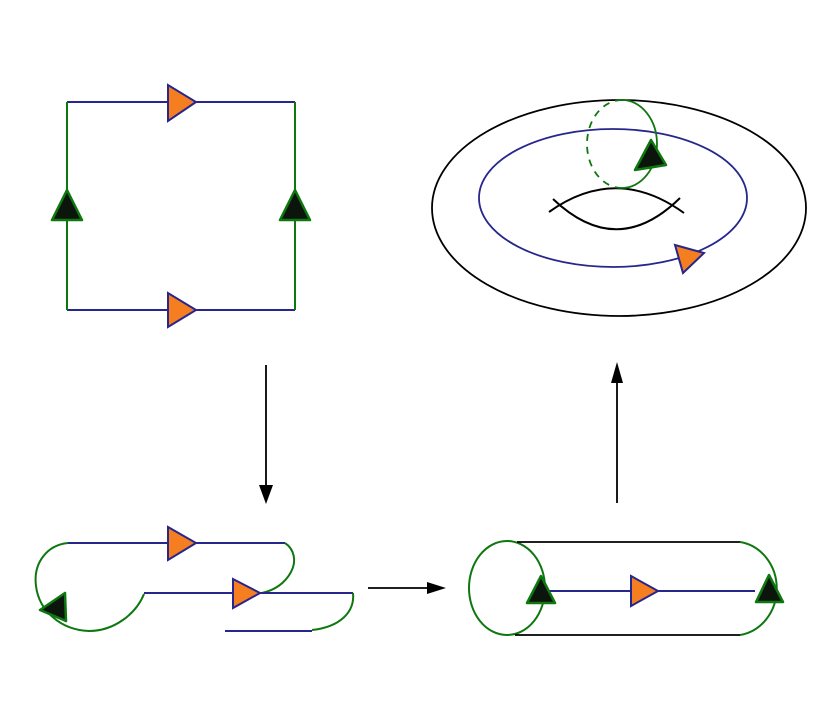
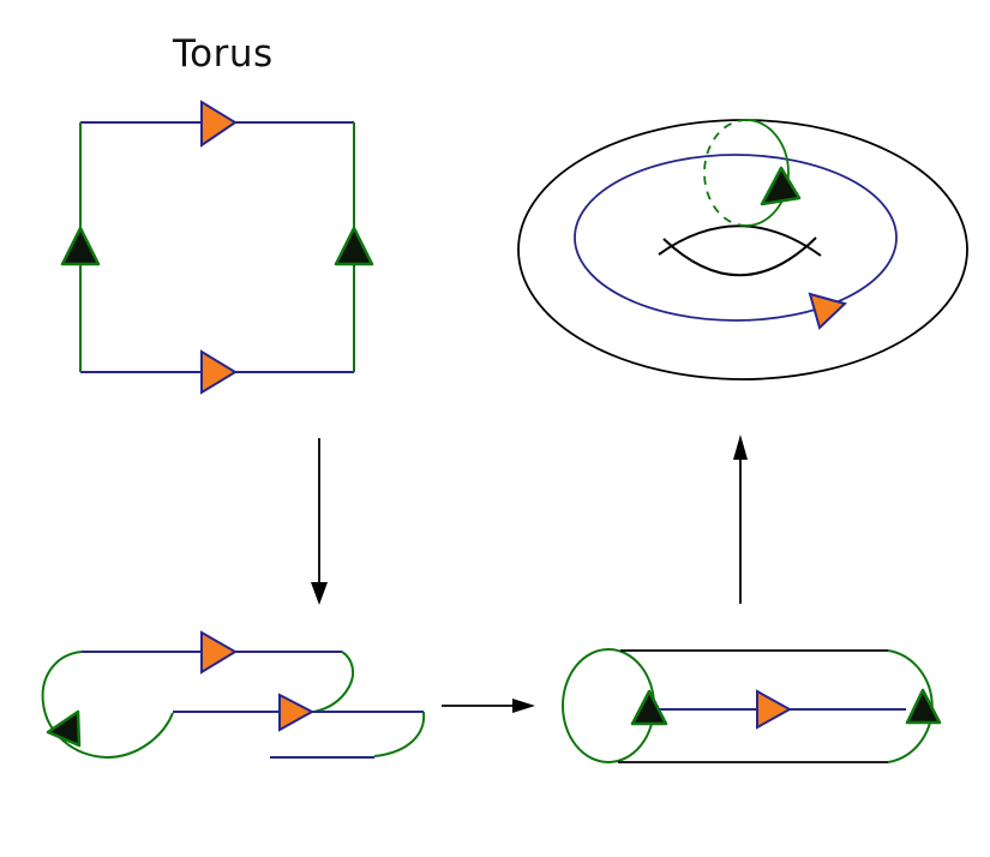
+ Torus
